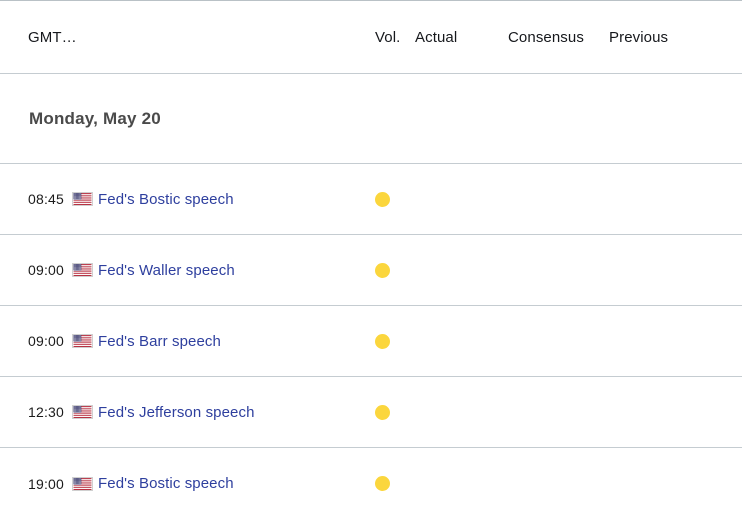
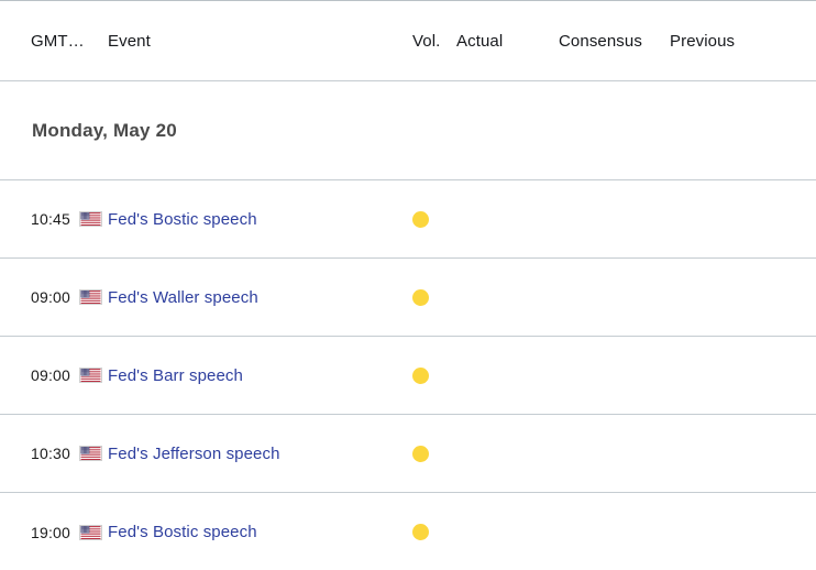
  GMT…
+ Event
  Vol.
  Actual
  Consensus
  Previous
  Monday, May 20
- 08:45
+ 10:45
  Fed's Bostic speech
  09:00
  Fed's Waller speech
  09:00
  Fed's Barr speech
- 12:30
+ 10:30
  Fed's Jefferson speech
  19:00
  Fed's Bostic speech
